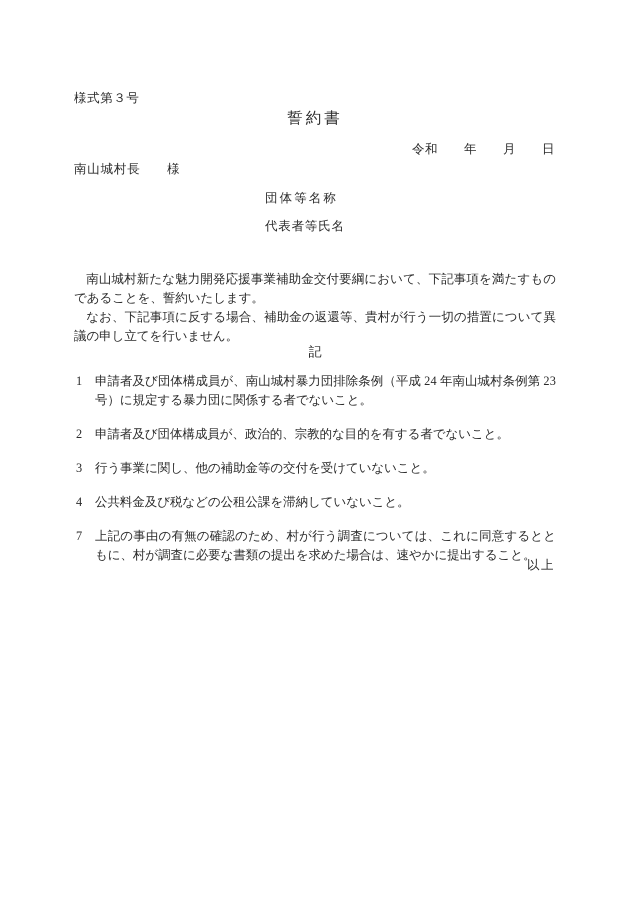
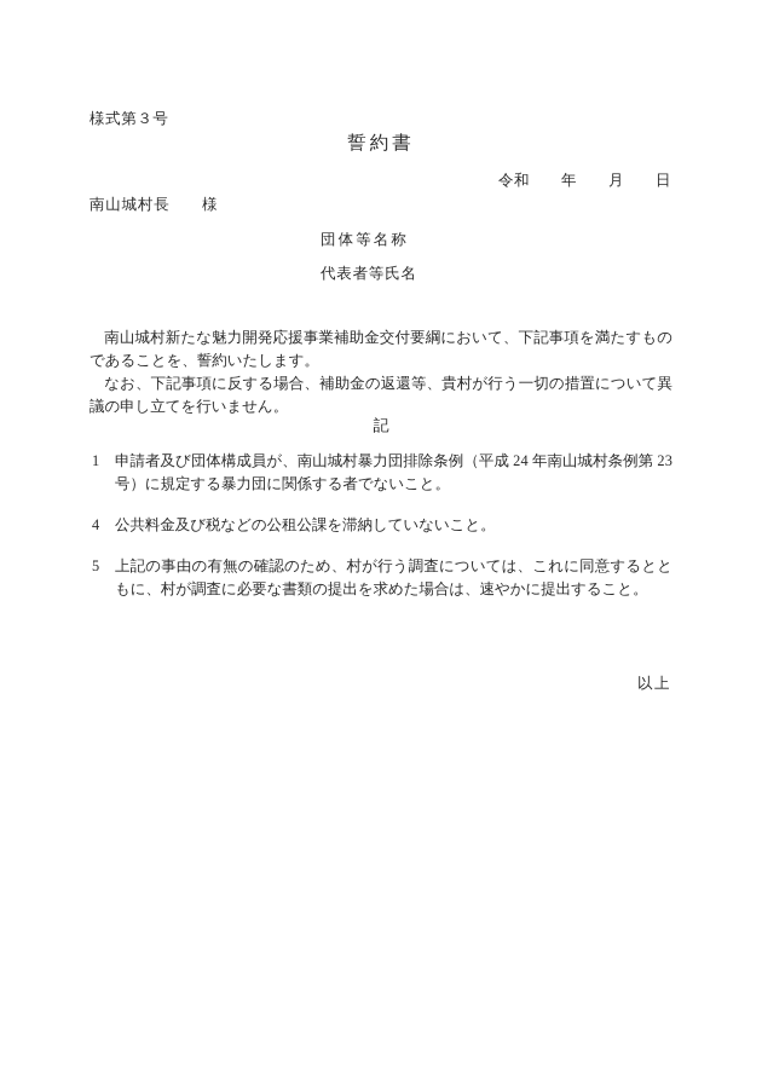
  様式第３号
  誓約書
  令和 年 月 日
  南山城村長 様
  団体等名称
  代表者等氏名
  南山城村新たな魅力開発応援事業補助金交付要綱において、下記事項を満たすものであることを、誓約いたします。
  なお、下記事項に反する場合、補助金の返還等、貴村が行う一切の措置について異議の申し立てを行いません。
  記
  1
  申請者及び団体構成員が、南山城村暴力団排除条例（平成 24 年南山城村条例第 23 号）に規定する暴力団に関係する者でないこと。
- 2
- 申請者及び団体構成員が、政治的、宗教的な目的を有する者でないこと。
- 3
- 行う事業に関し、他の補助金等の交付を受けていないこと。
  4
  公共料金及び税などの公租公課を滞納していないこと。
- 7
+ 5
  上記の事由の有無の確認のため、村が行う調査については、これに同意するとともに、村が調査に必要な書類の提出を求めた場合は、速やかに提出すること。
  以上
